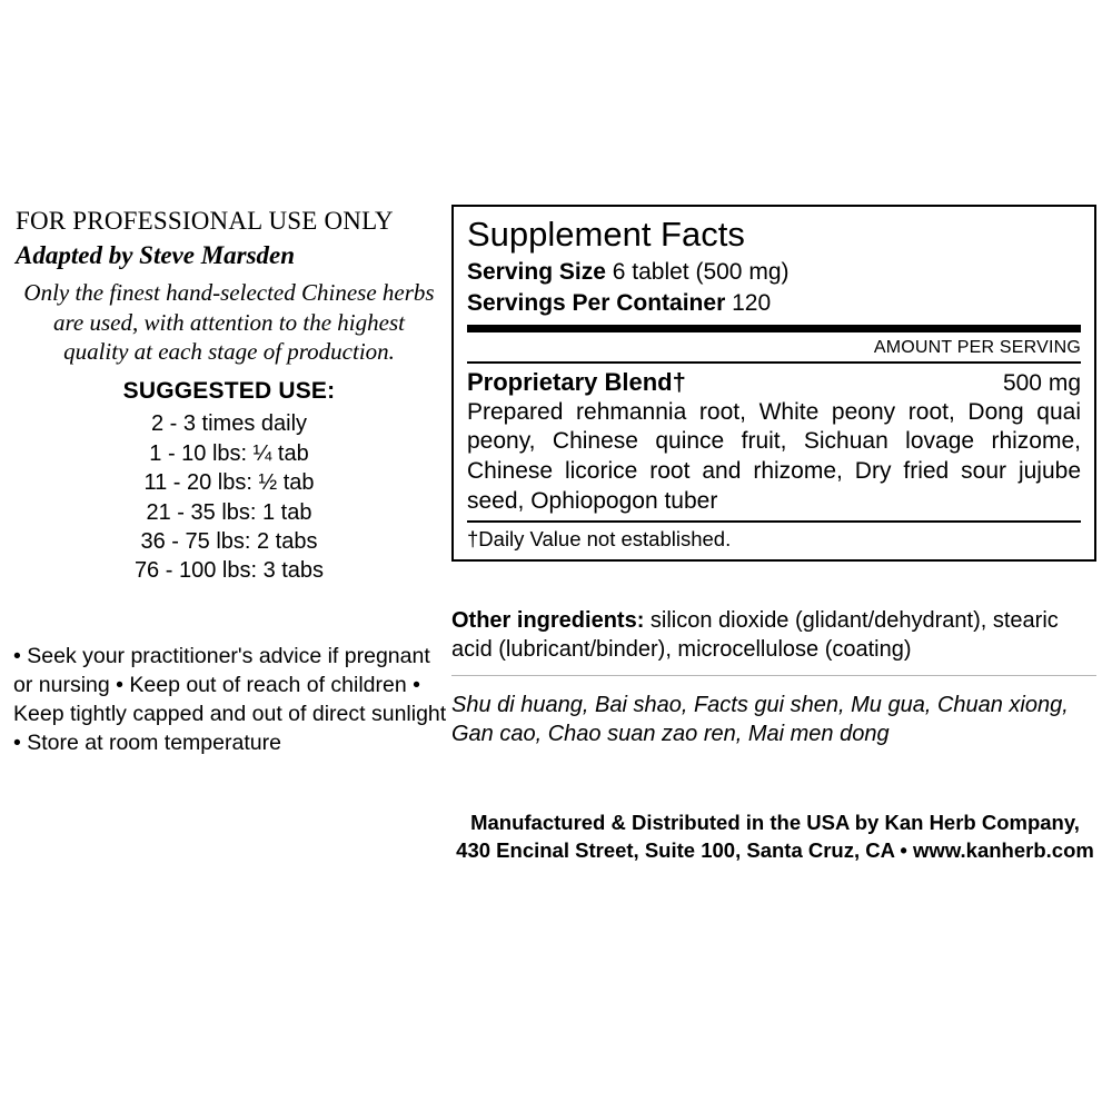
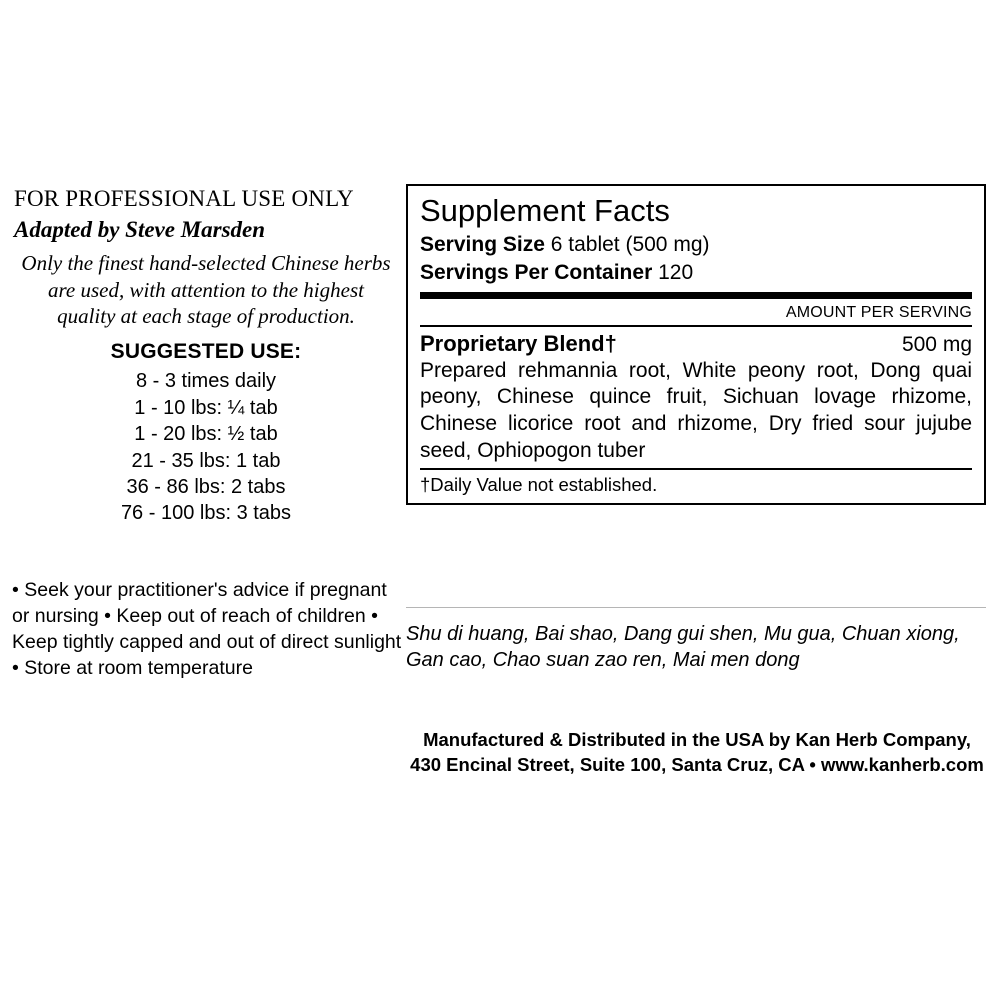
  FOR PROFESSIONAL USE ONLY
  Adapted by Steve Marsden
  Only the finest hand-selected Chinese herbs are used, with attention to the highest quality at each stage of production.
  SUGGESTED USE:
- 2 - 3 times daily
+ 8 - 3 times daily
  1 - 10 lbs: ¼ tab
- 11 - 20 lbs: ½ tab
+ 1 - 20 lbs: ½ tab
  21 - 35 lbs: 1 tab
- 36 - 75 lbs: 2 tabs
+ 36 - 86 lbs: 2 tabs
  76 - 100 lbs: 3 tabs
  • Seek your practitioner's advice if pregnant or nursing • Keep out of reach of children • Keep tightly capped and out of direct sunlight • Store at room temperature
  Supplement Facts
  Serving Size 6 tablet (500 mg)
  Servings Per Container 120
  AMOUNT PER SERVING
  Proprietary Blend†
  500 mg
  Prepared rehmannia root, White peony root, Dong quai peony, Chinese quince fruit, Sichuan lovage rhizome, Chinese licorice root and rhizome, Dry fried sour jujube seed, Ophiopogon tuber
  †Daily Value not established.
- Other ingredients: silicon dioxide (glidant/dehydrant), stearic acid (lubricant/binder), microcellulose (coating)
- Shu di huang, Bai shao, Facts gui shen, Mu gua, Chuan xiong, Gan cao, Chao suan zao ren, Mai men dong
+ Shu di huang, Bai shao, Dang gui shen, Mu gua, Chuan xiong, Gan cao, Chao suan zao ren, Mai men dong
  Manufactured & Distributed in the USA by Kan Herb Company,
  430 Encinal Street, Suite 100, Santa Cruz, CA • www.kanherb.com
